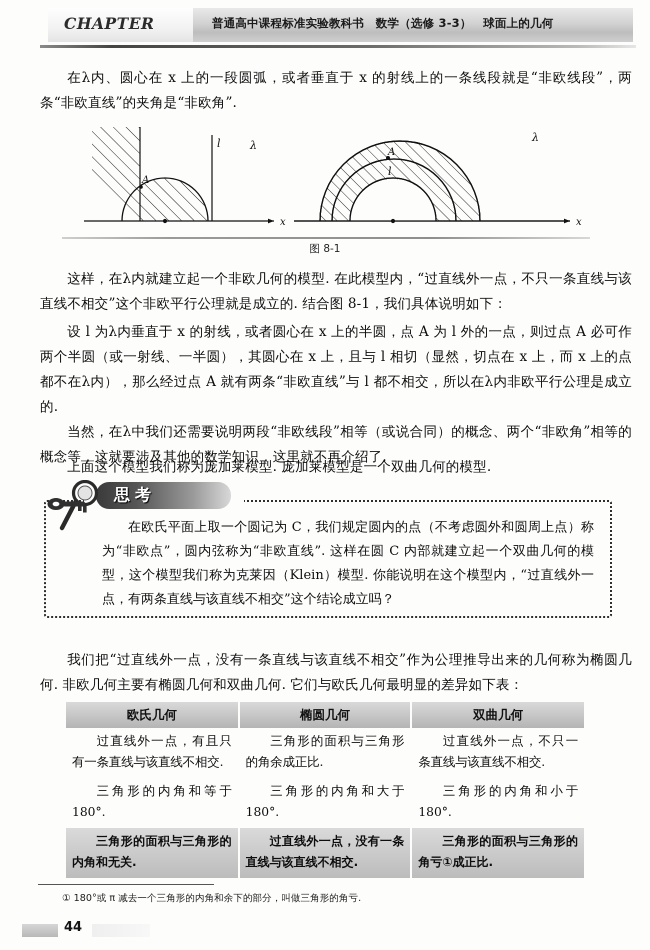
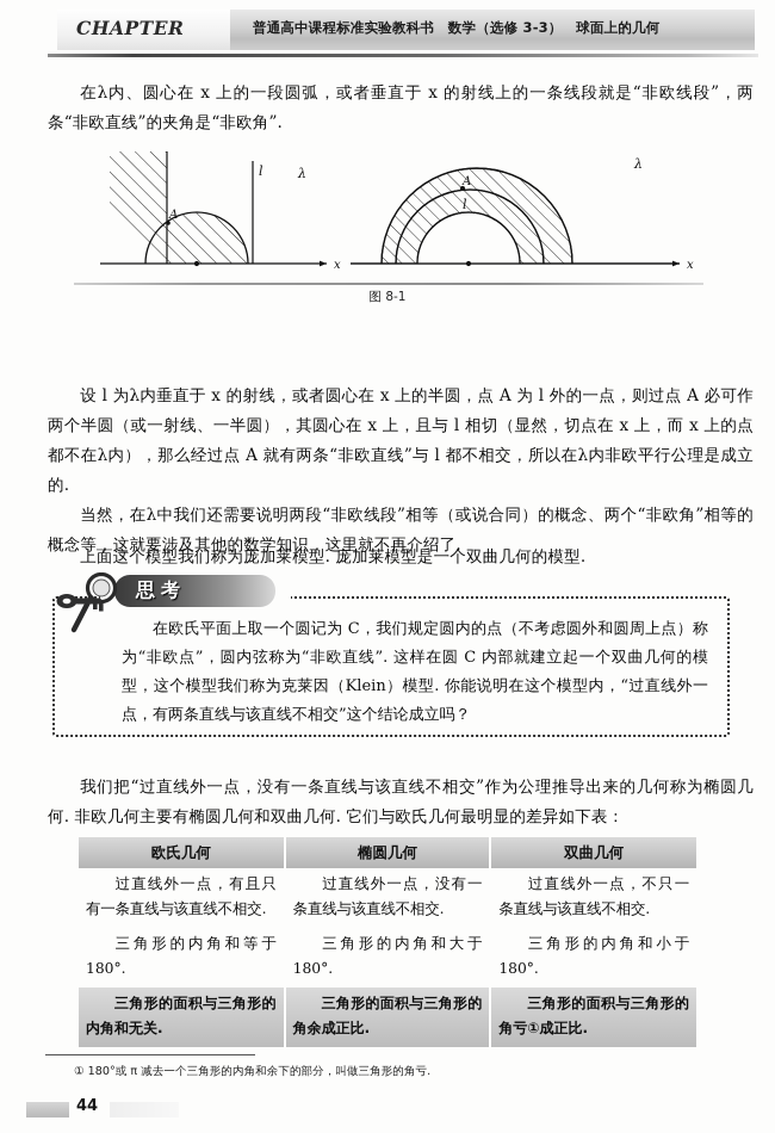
  CHAPTER
  普通高中课程标准实验教科书 数学（选修 3-3） 球面上的几何
  在λ内、圆心在 x 上的一段圆弧，或者垂直于 x 的射线上的一条线段就是“非欧线段”，两条“非欧直线”的夹角是“非欧角”.
  x
  l
  λ
  A
  x
  λ
  A
  图 8-1
- 这样，在λ内就建立起一个非欧几何的模型. 在此模型内，“过直线外一点，不只一条直线与该直线不相交”这个非欧平行公理就是成立的. 结合图 8-1，我们具体说明如下：
  设 l 为λ内垂直于 x 的射线，或者圆心在 x 上的半圆，点 A 为 l 外的一点，则过点 A 必可作两个半圆（或一射线、一半圆），其圆心在 x 上，且与 l 相切（显然，切点在 x 上，而 x 上的点都不在λ内），那么经过点 A 就有两条“非欧直线”与 l 都不相交，所以在λ内非欧平行公理是成立的.
  当然，在λ中我们还需要说明两段“非欧线段”相等（或说合同）的概念、两个“非欧角”相等的概念等，这就要涉及其他的数学知识，这里就不再介绍了.
  上面这个模型我们称为庞加莱模型. 庞加莱模型是一个双曲几何的模型.
  思考
  在欧氏平面上取一个圆记为 C，我们规定圆内的点（不考虑圆外和圆周上点）称为“非欧点”，圆内弦称为“非欧直线”. 这样在圆 C 内部就建立起一个双曲几何的模型，这个模型我们称为克莱因（Klein）模型. 你能说明在这个模型内，“过直线外一点，有两条直线与该直线不相交”这个结论成立吗？
  我们把“过直线外一点，没有一条直线与该直线不相交”作为公理推导出来的几何称为椭圆几何. 非欧几何主要有椭圆几何和双曲几何. 它们与欧氏几何最明显的差异如下表：
  欧氏几何	椭圆几何	双曲几何
- 过直线外一点，有且只有一条直线与该直线不相交.	三角形的面积与三角形的角余成正比.	过直线外一点，不只一条直线与该直线不相交.
+ 过直线外一点，有且只有一条直线与该直线不相交.	过直线外一点，没有一条直线与该直线不相交.	过直线外一点，不只一条直线与该直线不相交.
  三角形的内角和等于 180°.	三角形的内角和大于 180°.	三角形的内角和小于 180°.
- 三角形的面积与三角形的内角和无关.	过直线外一点，没有一条直线与该直线不相交.	三角形的面积与三角形的角亏①成正比.
+ 三角形的面积与三角形的内角和无关.	三角形的面积与三角形的角余成正比.	三角形的面积与三角形的角亏①成正比.
  ① 180°或 π 减去一个三角形的内角和余下的部分，叫做三角形的角亏.
  44
